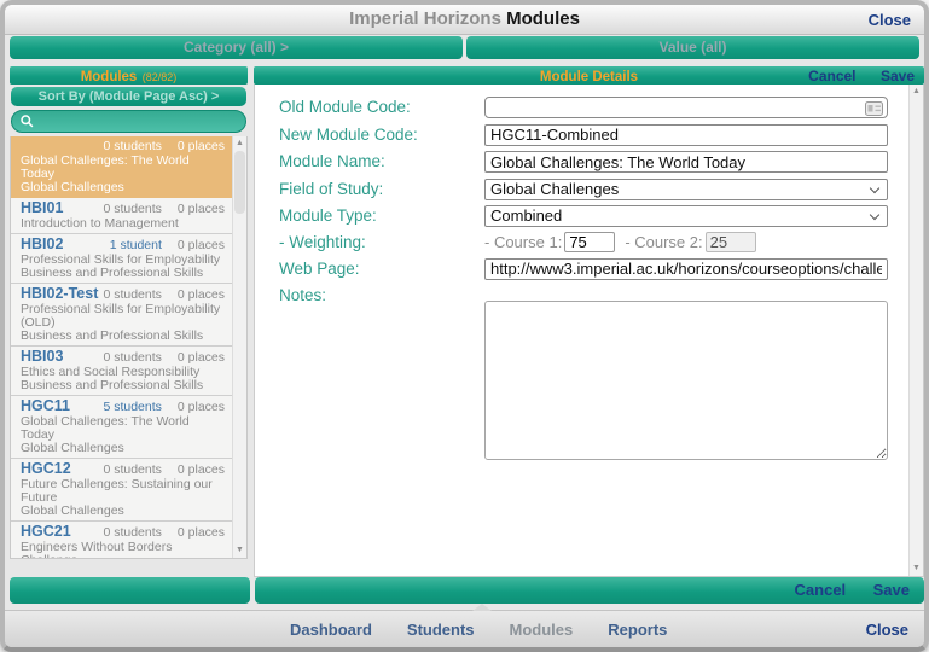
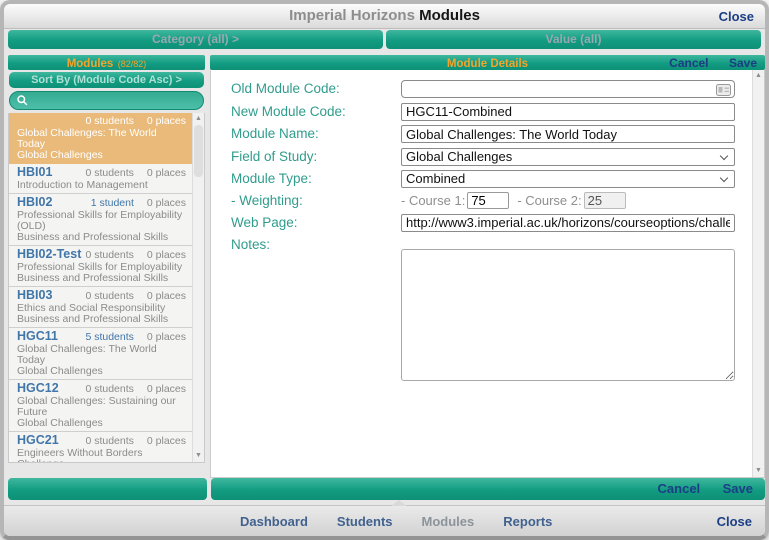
  Imperial Horizons Modules
  Close
  Category (all) >
  Value (all)
  Modules (82/82)
- Sort By (Module Page Asc) >
+ Sort By (Module Code Asc) >
  0 students
  0 places
  Global Challenges: The World Today
  Global Challenges
  HBI01
  0 students
  0 places
  Introduction to Management
  HBI02
  1 student
  0 places
- Professional Skills for Employability
+ Professional Skills for Employability (OLD)
  Business and Professional Skills
  HBI02-Test
  0 students
  0 places
- Professional Skills for Employability (OLD)
+ Professional Skills for Employability
  Business and Professional Skills
  HBI03
  0 students
  0 places
  Ethics and Social Responsibility
  Business and Professional Skills
  HGC11
  5 students
  0 places
  Global Challenges: The World Today
  Global Challenges
  HGC12
  0 students
  0 places
- Future Challenges: Sustaining our Future
+ Global Challenges: Sustaining our Future
  Global Challenges
  HGC21
  0 students
  0 places
  Engineers Without Borders
  Module Details
  Cancel Save
  Old Module Code:
  New Module Code:
  HGC11-Combined
  Module Name:
  Global Challenges: The World Today
  Field of Study:
  Global Challenges
  Module Type:
  Combined
  - Weighting:
  - Course 1:
  75
  - Course 2:
  25
  Web Page:
  http://www3.imperial.ac.uk/horizons/courseoptions/challe
  Notes:
  Cancel Save
  Dashboard
  Students
  Modules
  Reports
  Close
